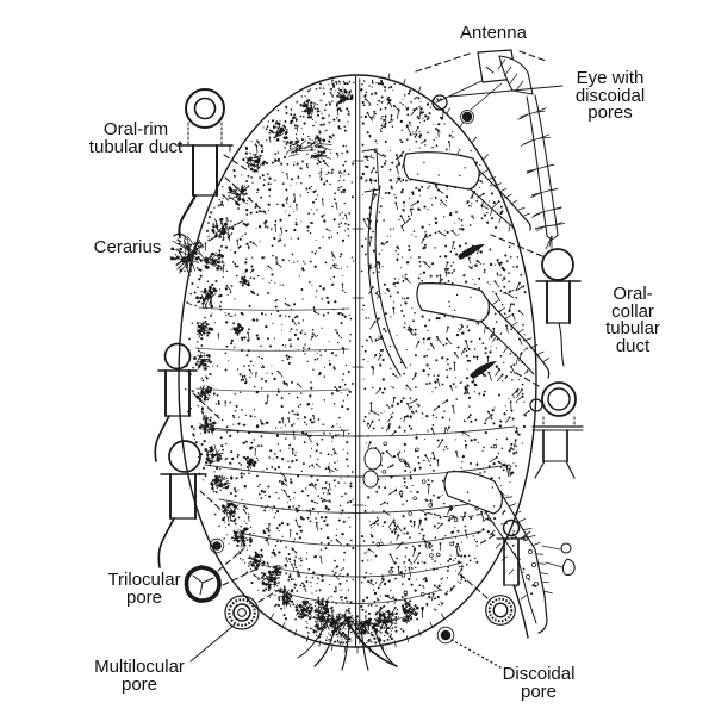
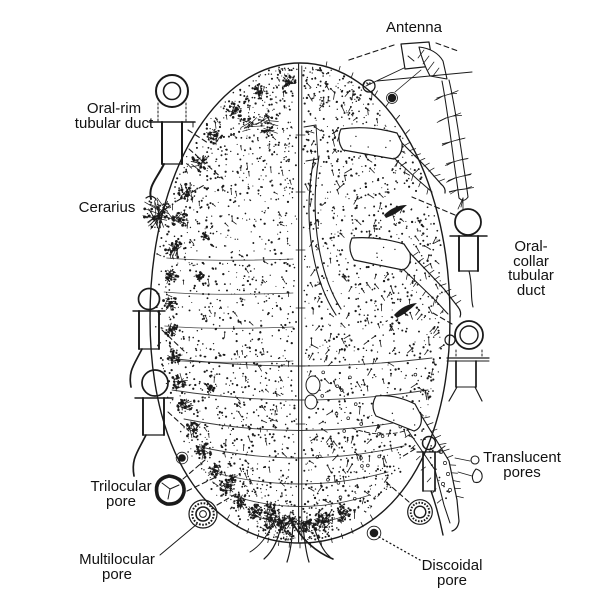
  Antenna
- Eye with
- discoidal pores
  Oral-rim
  tubular duct
  Cerarius
  Oral-collar
  tubular duct
+ Translucent
+ pores
  Trilocular
  pore
  Multilocular
  pore
  Discoidal
  pore
